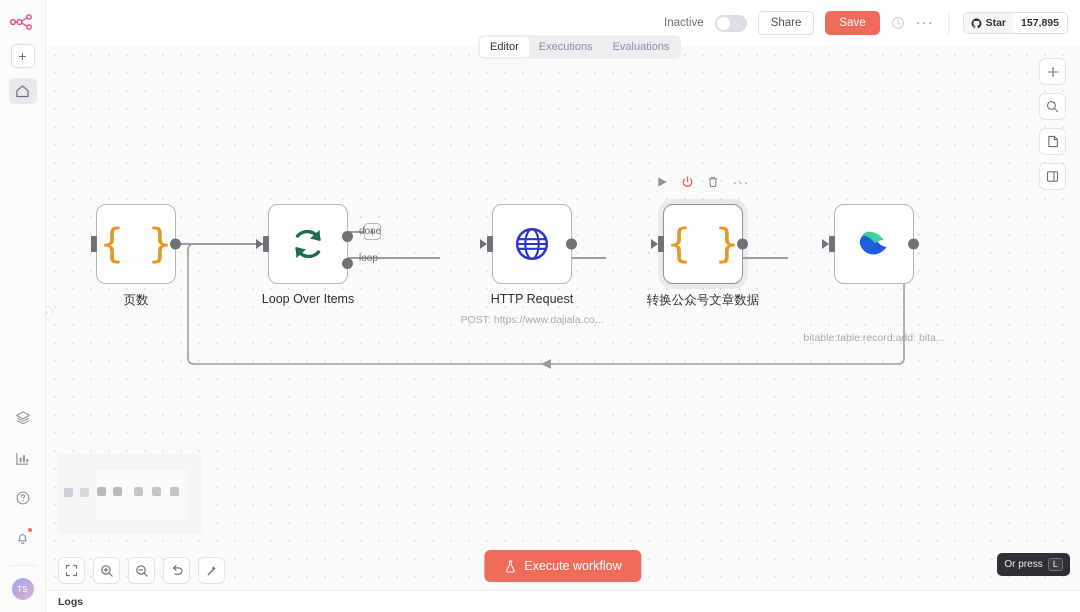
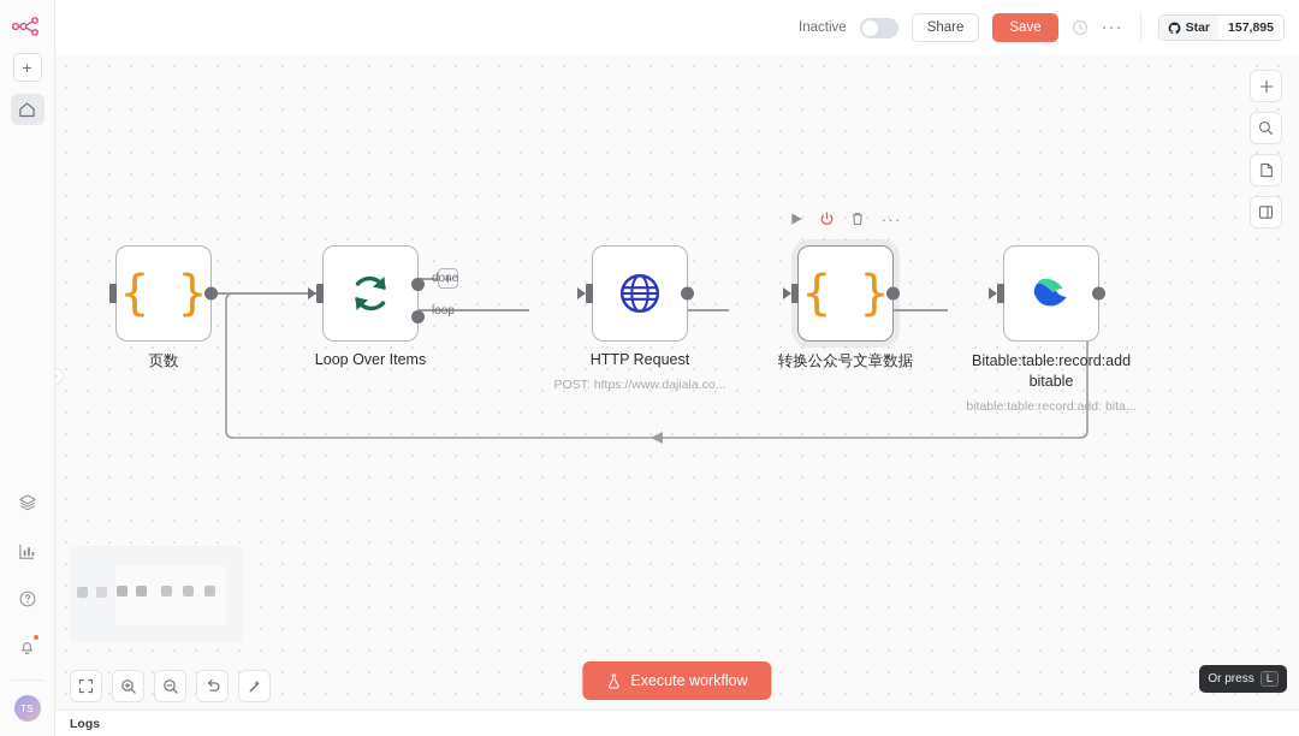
  +
  TS
  Inactive
  Share
  Save
  ···
  Star
  157,895
- Editor
- Executions
- Evaluations
  ›
  +
  { }
  页数
  done
  loop
  Loop Over Items
  HTTP Request
  POST: https://www.dajiala.co...
  ···
  { }
  转换公众号文章数据
+ Bitable:table:record:add bitable
  bitable:table:record:add: bita...
  Execute workflow
  Or press
  L
  Logs
